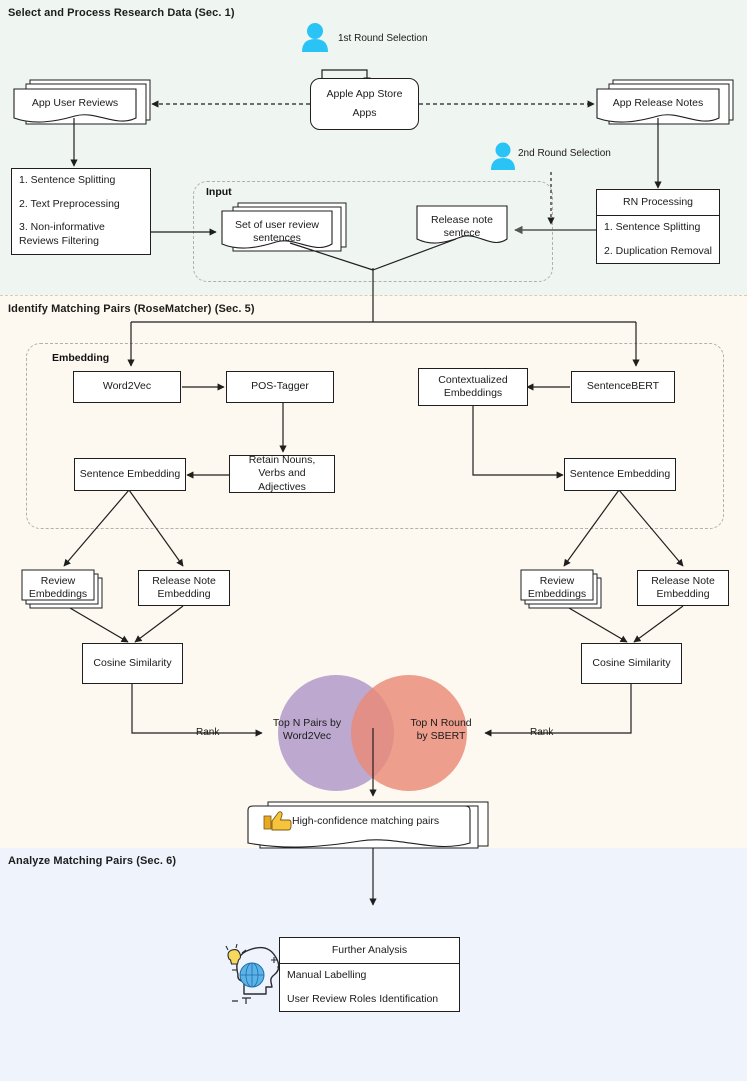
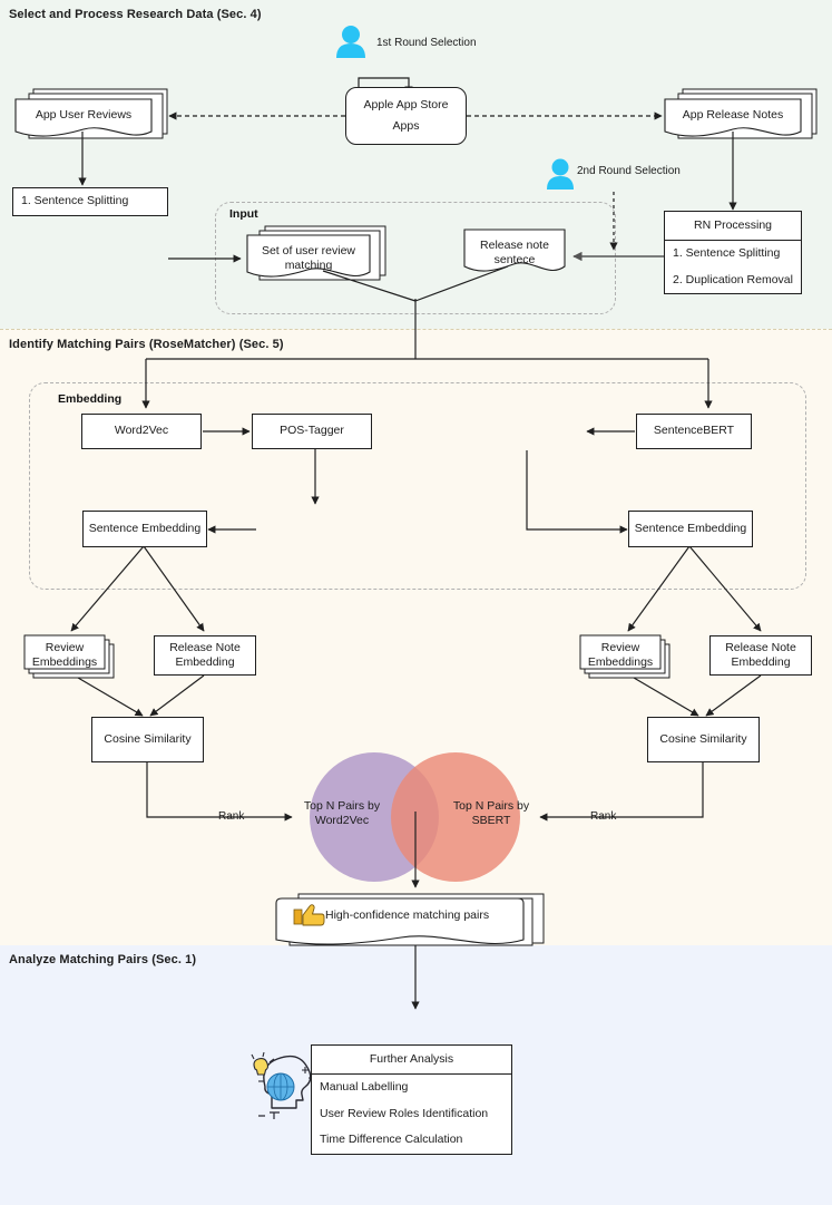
- Select and Process Research Data (Sec. 1)
+ Select and Process Research Data (Sec. 4)
  Identify Matching Pairs (RoseMatcher) (Sec. 5)
- Analyze Matching Pairs (Sec. 6)
+ Analyze Matching Pairs (Sec. 1)
  Input
  Embedding
  1st Round Selection
  2nd Round Selection
  App User Reviews
  App Release Notes
- Set of user review sentences
+ Set of user review matching
  Release note sentece
  Review Embeddings
  Review Embeddings
  Top N Pairs by Word2Vec
- Top N Round by SBERT
+ Top N Pairs by SBERT
  High-confidence matching pairs
  Rank
  Rank
  Apple App Store
  Apps
  Word2Vec
  POS-Tagger
- Retain Nouns, Verbs and Adjectives
  Sentence Embedding
- Contextualized Embeddings
  SentenceBERT
  Sentence Embedding
  Release Note Embedding
  Release Note Embedding
  Cosine Similarity
  Cosine Similarity
  1. Sentence Splitting
- 2. Text Preprocessing
- 3. Non-informative Reviews Filtering
  RN Processing
  1. Sentence Splitting
  2. Duplication Removal
  Further Analysis
  Manual Labelling
  User Review Roles Identification
+ Time Difference Calculation
